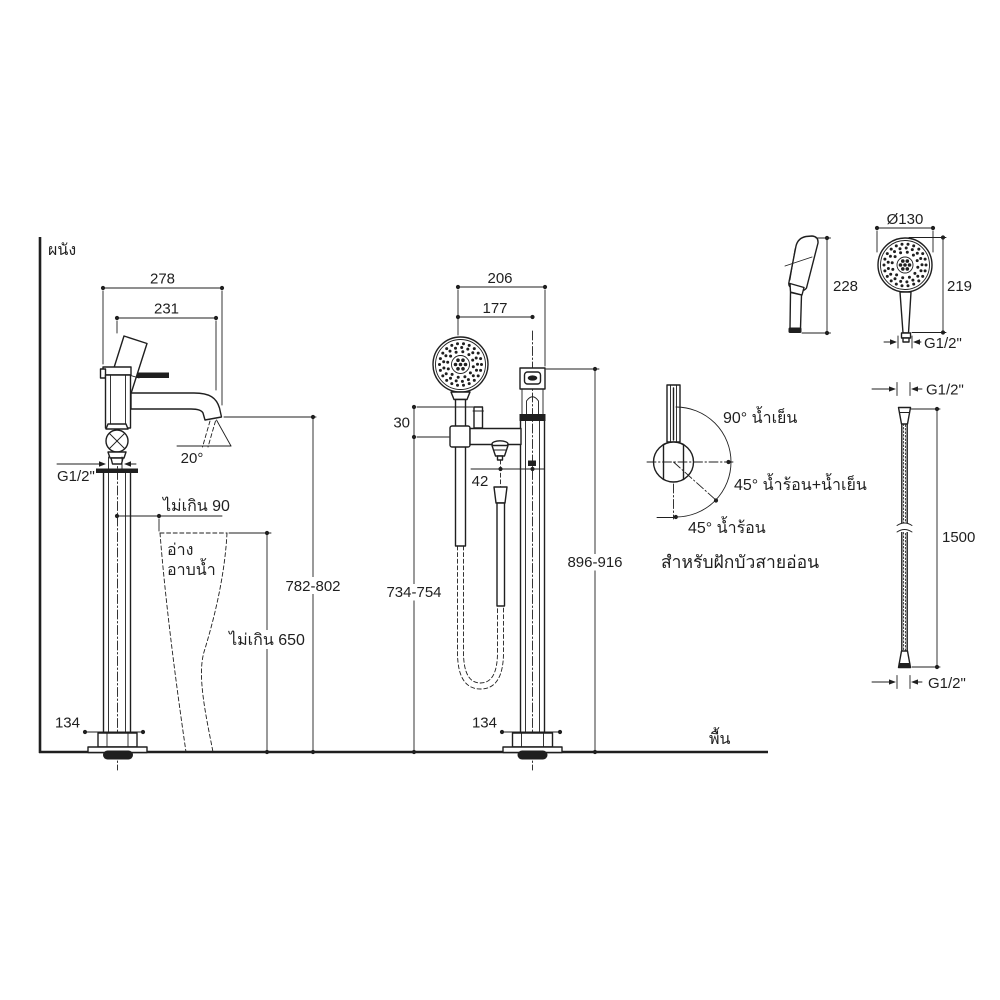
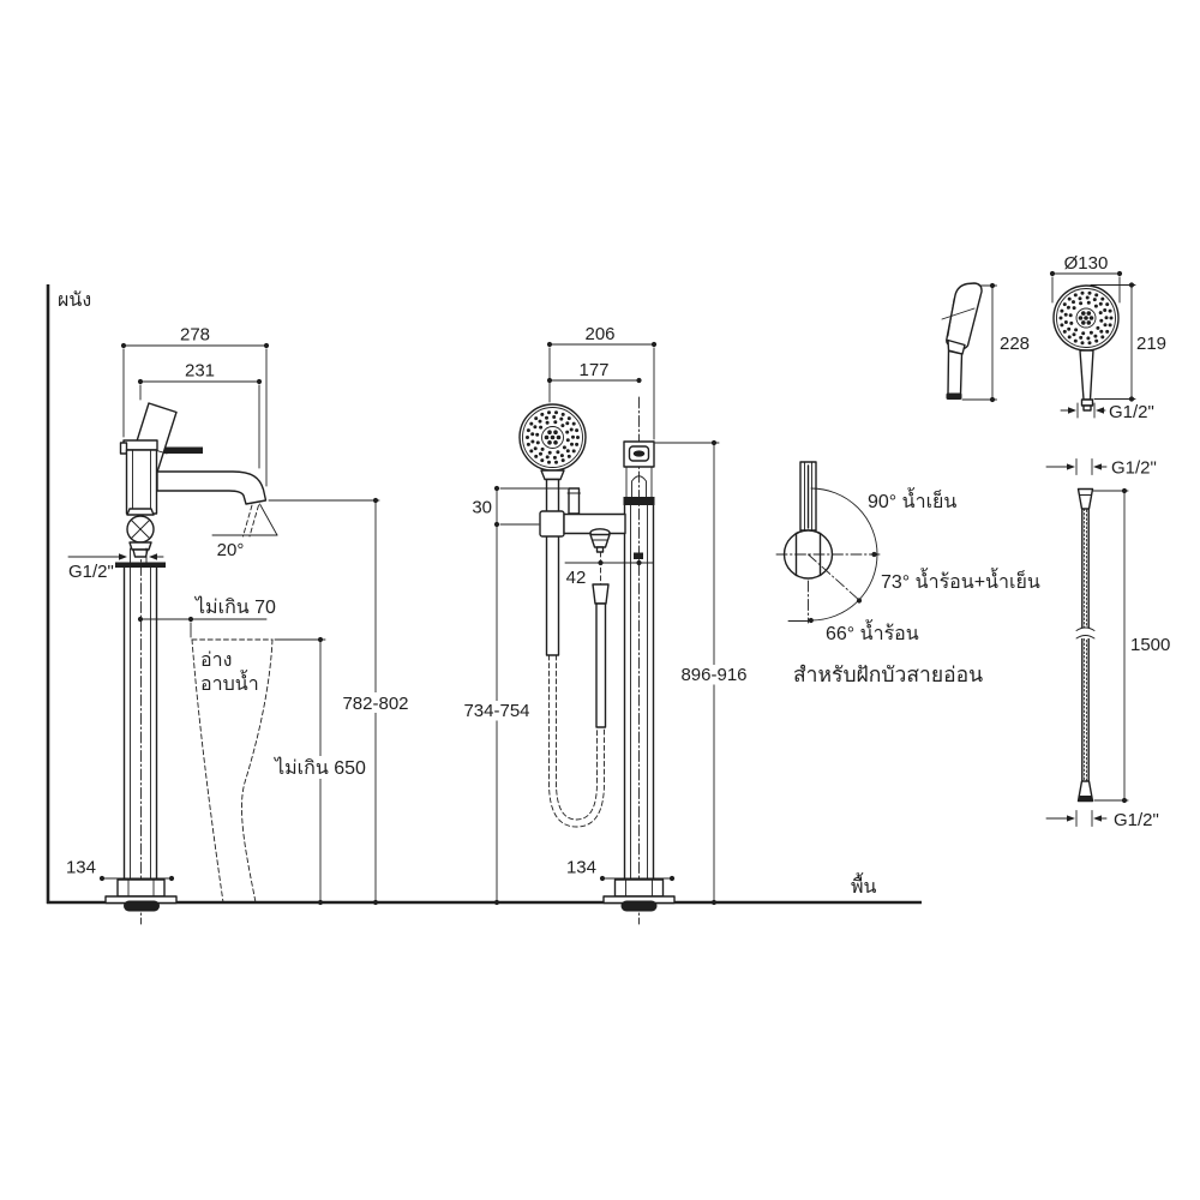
  ผนัง
  พื้น
  278
  231
  20°
  G1/2"
- ไม่เกิน 90
+ ไม่เกิน 70
  อ่าง
  อาบน้ำ
  ไม่เกิน 650
  782-802
  134
  206
  177
  30
  42
  734-754
  896-916
  134
  228
  Ø130
  219
  G1/2"
  90° น้ำเย็น
- 45° น้ำร้อน+น้ำเย็น
+ 73° น้ำร้อน+น้ำเย็น
- 45° น้ำร้อน
+ 66° น้ำร้อน
  สำหรับฝักบัวสายอ่อน
  G1/2"
  1500
  G1/2"
